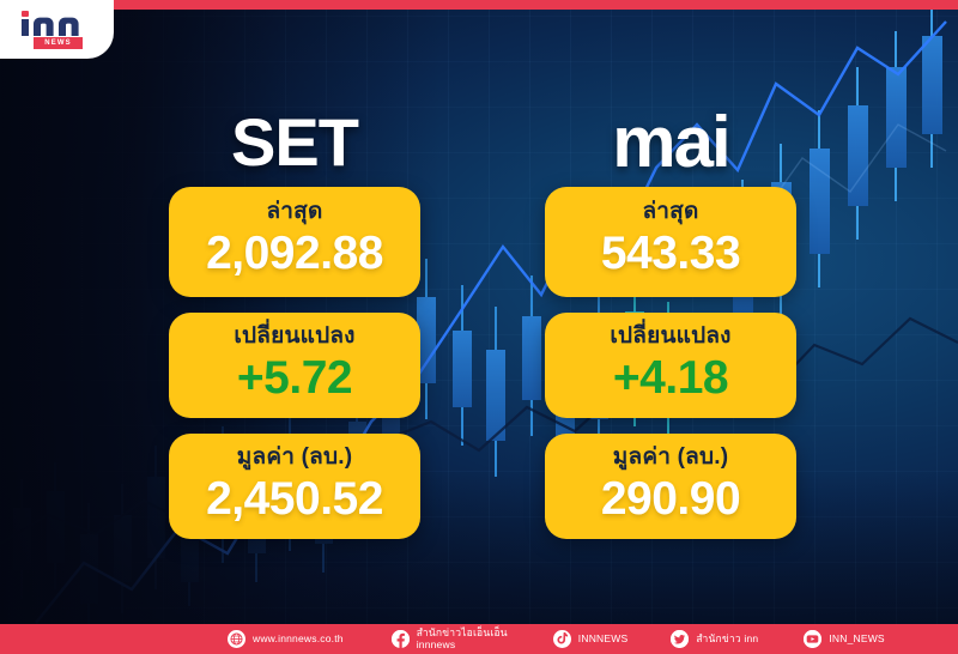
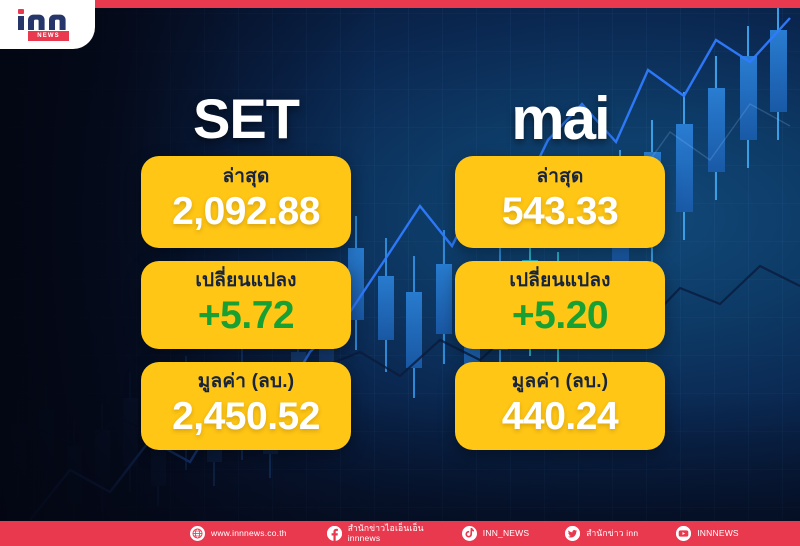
  SET
  ล่าสุด
  2,092.88
  เปลี่ยนแปลง
  +5.72
  มูลค่า (ลบ.)
  2,450.52
  mai
  ล่าสุด
  543.33
  เปลี่ยนแปลง
- +4.18
+ +5.20
  มูลค่า (ลบ.)
- 290.90
+ 440.24
  www.innnews.co.th
  สำนักข่าวไอเอ็นเอ็น
  innnews
- INNNEWS
+ INN_NEWS
  สำนักข่าว inn
- INN_NEWS
+ INNNEWS
